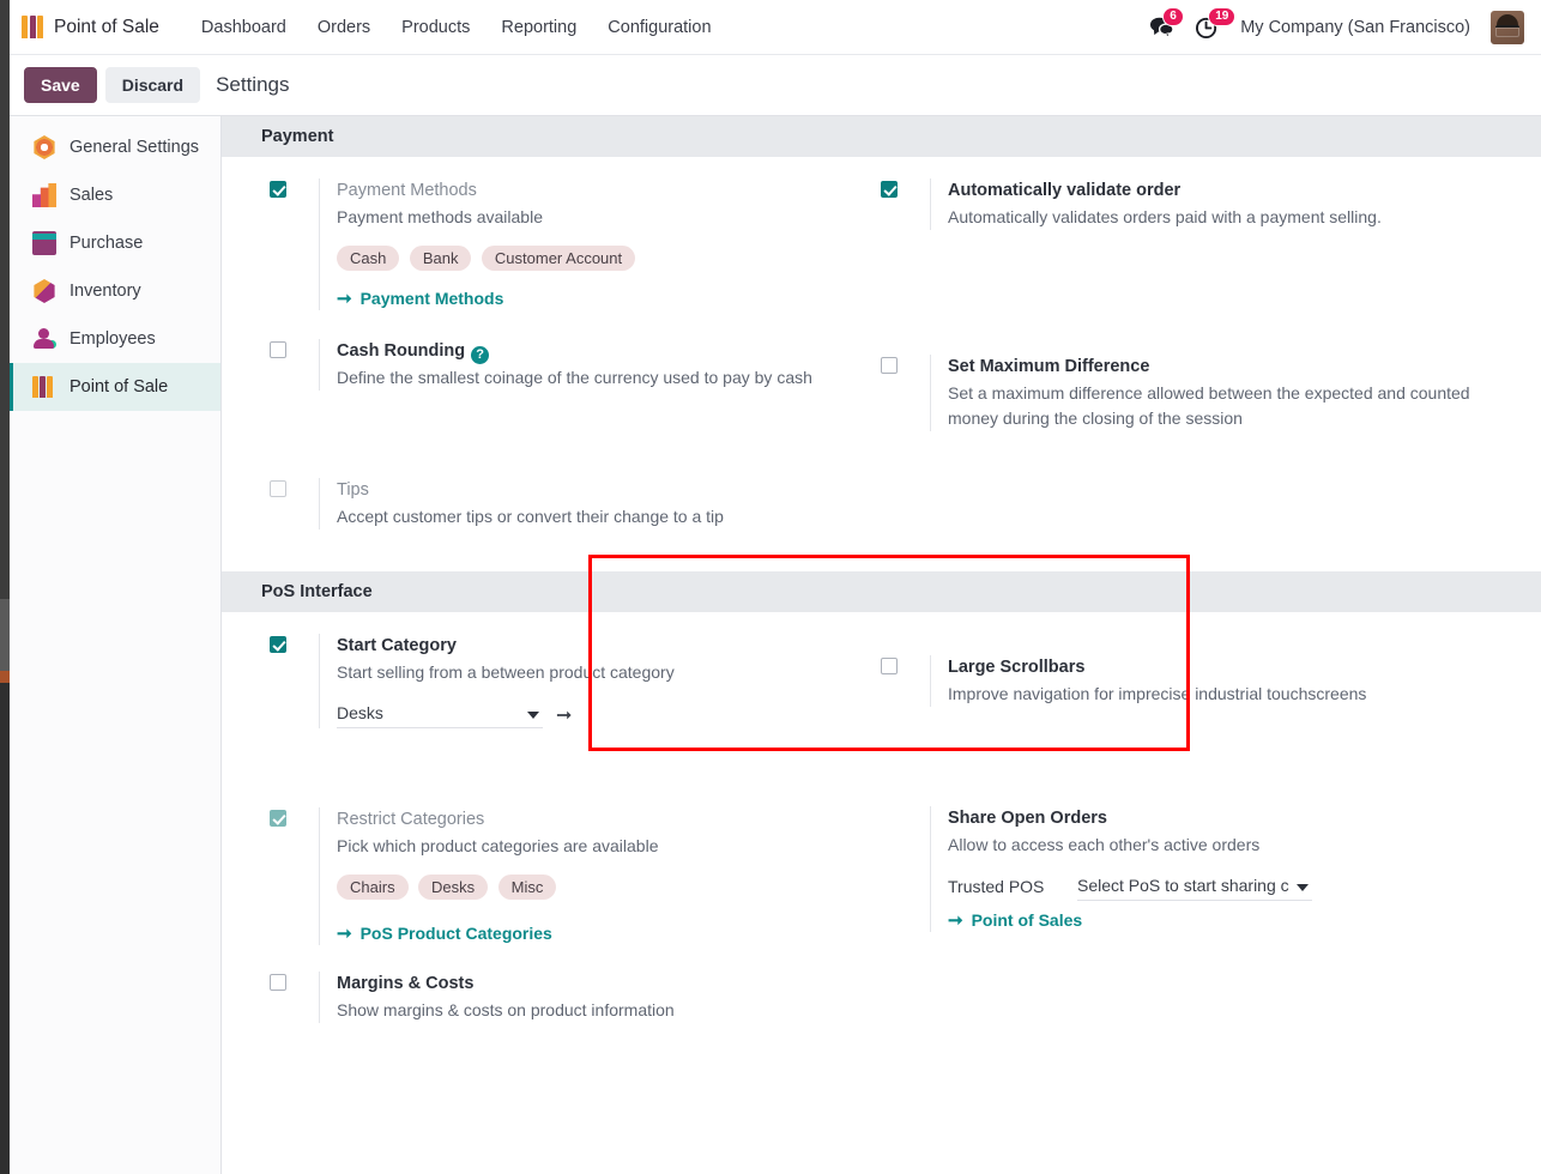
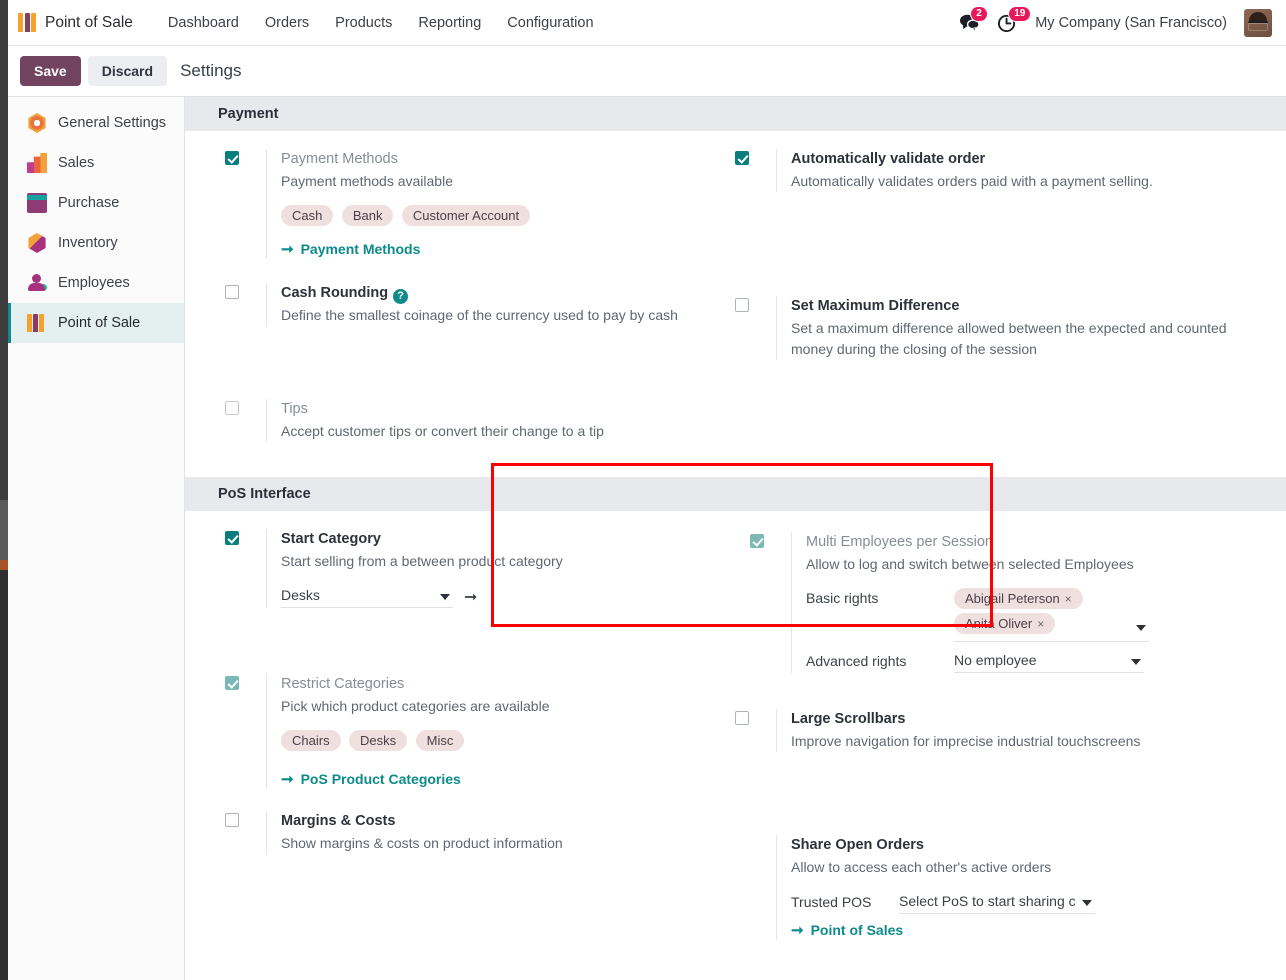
  Point of Sale
  Dashboard
  Orders
  Products
  Reporting
  Configuration
- 6
+ 2
  19
  My Company (San Francisco)
  Save
  Discard
  Settings
  General Settings
  Sales
  Purchase
  Inventory
  Employees
  Point of Sale
  Payment
  Payment Methods
  Payment methods available
  Cash Bank Customer Account
  ➞
  Payment Methods
  Cash Rounding ?
  Define the smallest coinage of the currency used to pay by cash
  Tips
  Accept customer tips or convert their change to a tip
  Automatically validate order
  Automatically validates orders paid with a payment selling.
  Set Maximum Difference
  Set a maximum difference allowed between the expected and counted money during the closing of the session
  PoS Interface
  Start Category
  Start selling from a between product category
  Desks
  ➞
  Restrict Categories
  Pick which product categories are available
  Chairs Desks Misc
  ➞
  PoS Product Categories
  Margins & Costs
  Show margins & costs on product information
+ Multi Employees per Session
+ Allow to log and switch between selected Employees
+ Basic rights
+ Abigail Peterson ×
+ Anita Oliver ×
+ Advanced rights
+ No employee
  Large Scrollbars
  Improve navigation for imprecise industrial touchscreens
  Share Open Orders
  Allow to access each other's active orders
  Trusted POS
  Select PoS to start sharing c
  ➞
  Point of Sales
